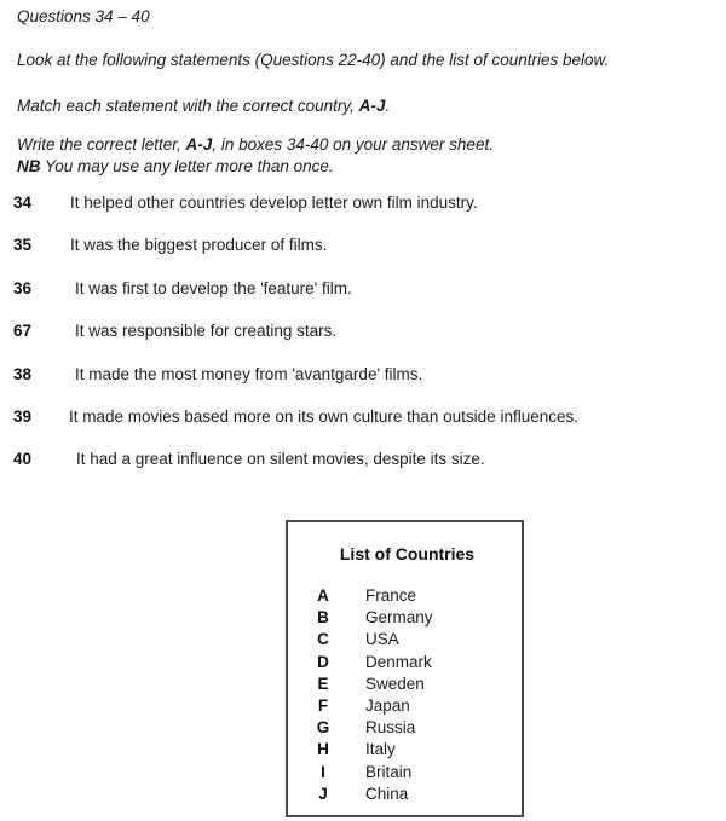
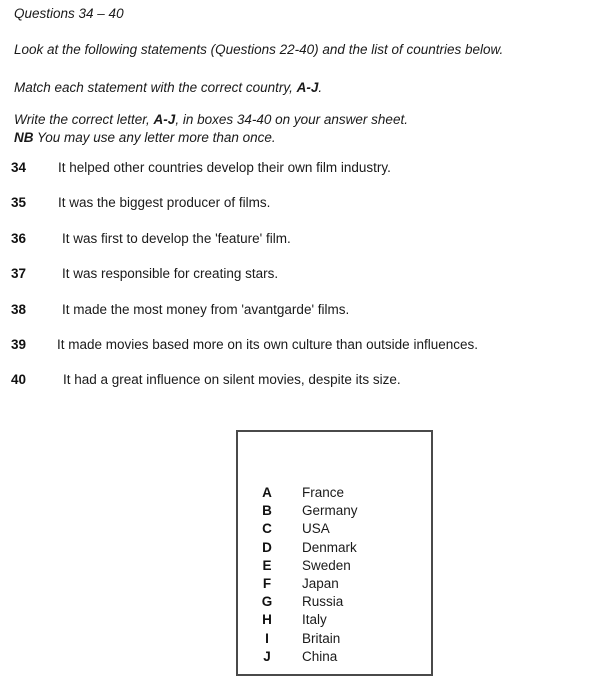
  Questions 34 – 40
  Look at the following statements (Questions 22-40) and the list of countries below.
  Match each statement with the correct country, A-J.
  Write the correct letter, A-J, in boxes 34-40 on your answer sheet.
  NB You may use any letter more than once.
  34
- It helped other countries develop letter own film industry.
+ It helped other countries develop their own film industry.
  35
  It was the biggest producer of films.
  36
  It was first to develop the 'feature' film.
- 67
+ 37
  It was responsible for creating stars.
  38
  It made the most money from 'avantgarde' films.
  39
  It made movies based more on its own culture than outside influences.
  40
  It had a great influence on silent movies, despite its size.
- List of Countries
  A
  France
  B
  Germany
  C
  USA
  D
  Denmark
  E
  Sweden
  F
  Japan
  G
  Russia
  H
  Italy
  I
  Britain
  J
  China
